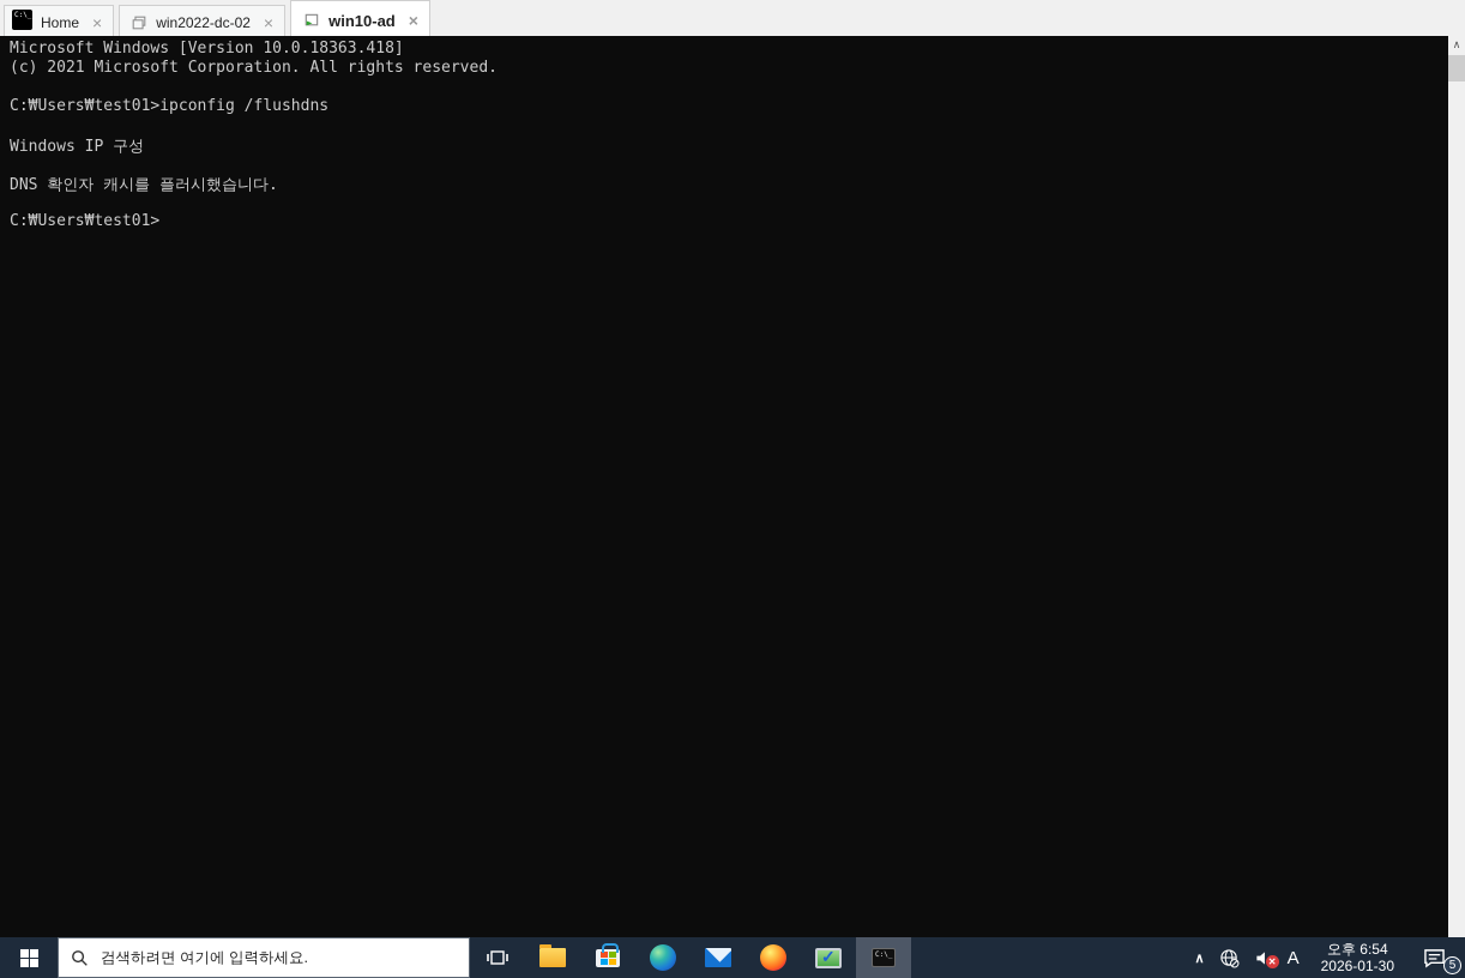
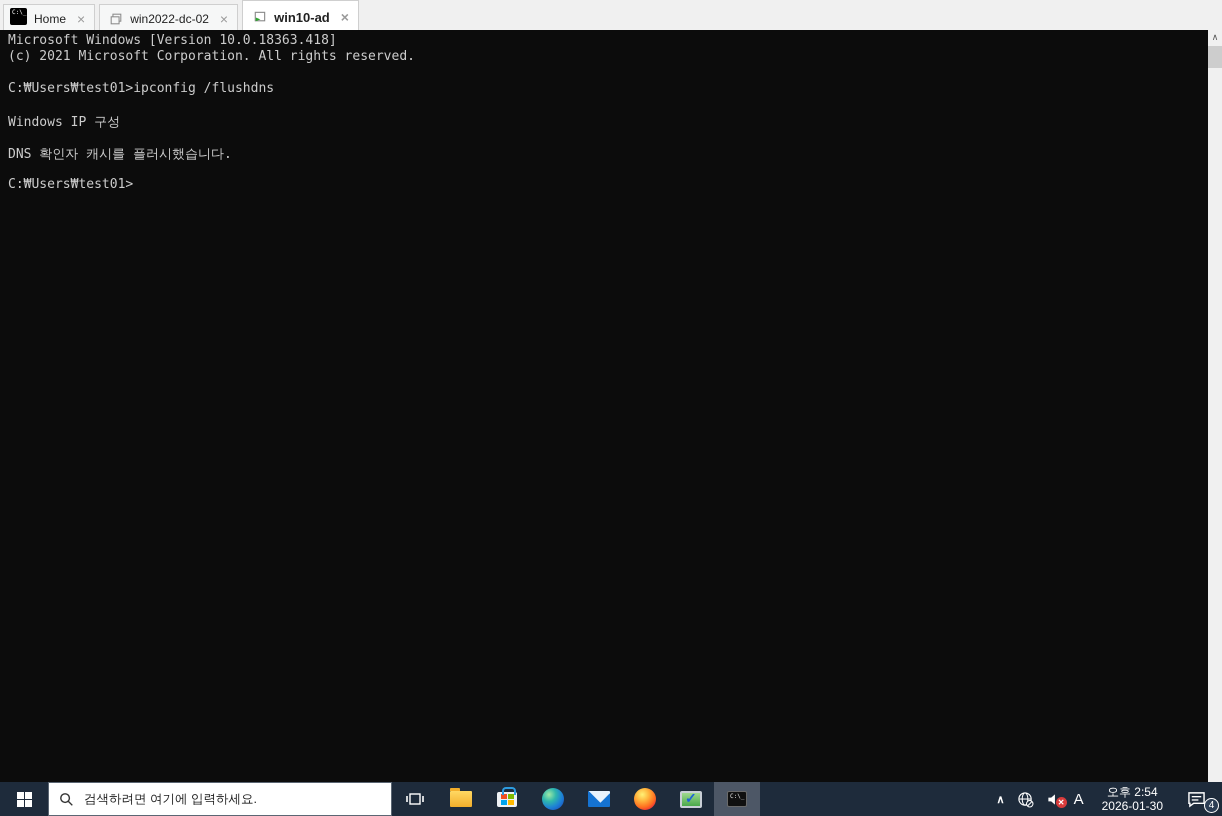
  Home
  ×
  win2022-dc-02
  ×
  win10-ad
  ×
  Microsoft Windows [Version 10.0.18363.418]
  (c) 2021 Microsoft Corporation. All rights reserved.
  C:₩Users₩test01>ipconfig /flushdns
  Windows IP 구성
  DNS 확인자 캐시를 플러시했습니다.
  C:₩Users₩test01>
  ∧
  검색하려면 여기에 입력하세요.
  ∧
  ✕
  A
- 오후 6:54
+ 오후 2:54
  2026-01-30
- 5
+ 4
